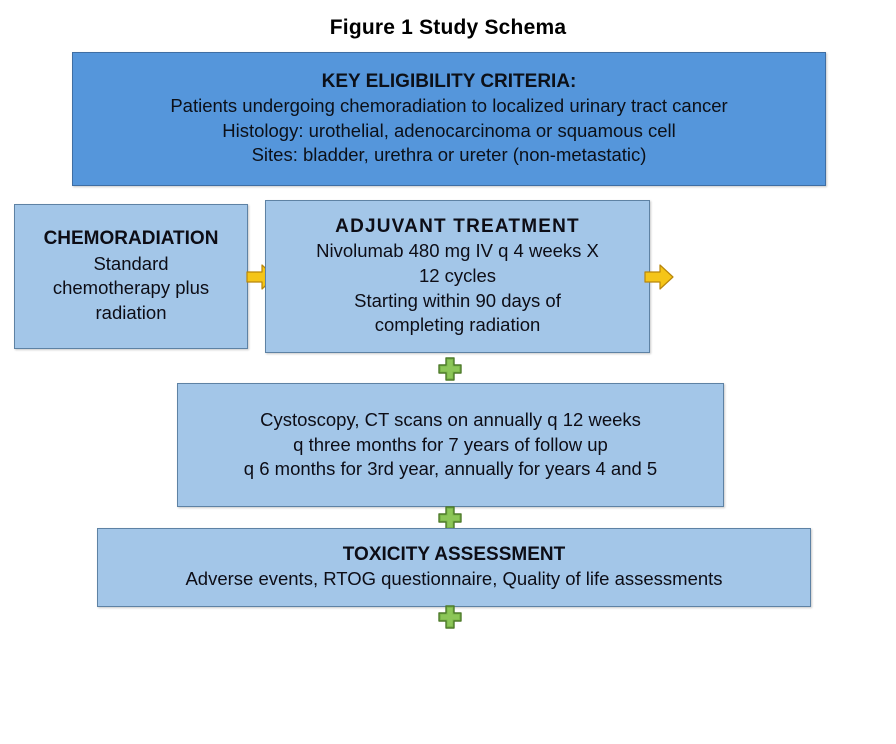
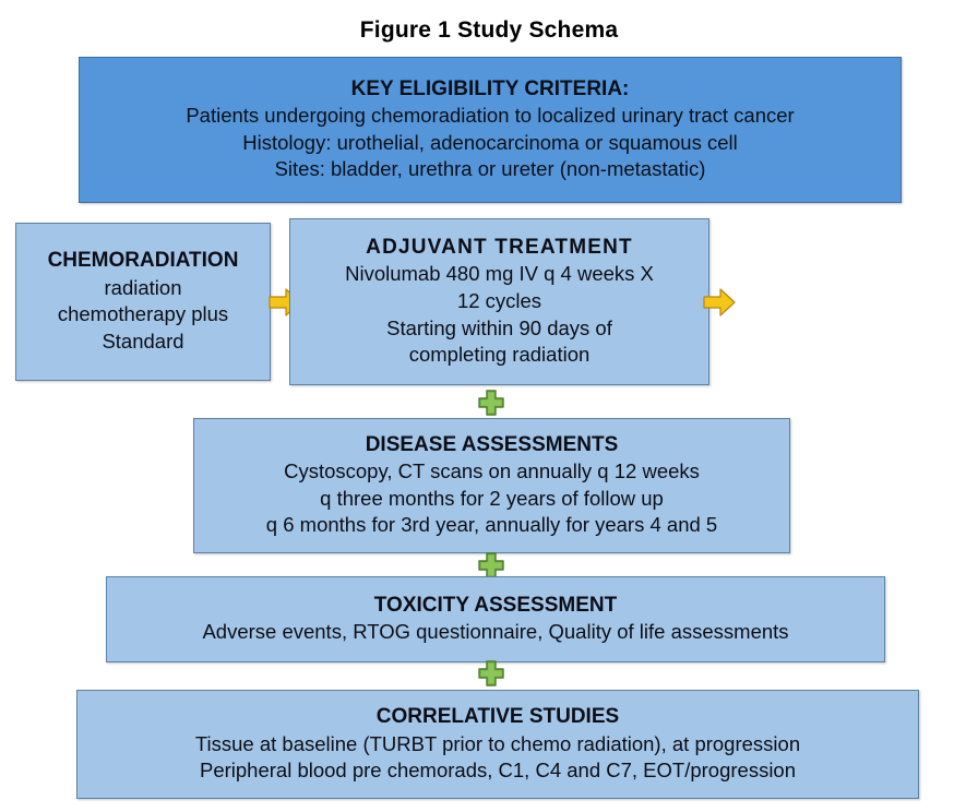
  Figure 1 Study Schema
  KEY ELIGIBILITY CRITERIA:
  Patients undergoing chemoradiation to localized urinary tract cancer
  Histology: urothelial, adenocarcinoma or squamous cell
  Sites: bladder, urethra or ureter (non-metastatic)
  CHEMORADIATION
- Standard
+ radiation
  chemotherapy plus
- radiation
+ Standard
  ADJUVANT TREATMENT
  Nivolumab 480 mg IV q 4 weeks X
  12 cycles
  Starting within 90 days of
  completing radiation
+ DISEASE ASSESSMENTS
  Cystoscopy, CT scans on annually q 12 weeks
- q three months for 7 years of follow up
+ q three months for 2 years of follow up
  q 6 months for 3rd year, annually for years 4 and 5
  TOXICITY ASSESSMENT
  Adverse events, RTOG questionnaire, Quality of life assessments
+ CORRELATIVE STUDIES
+ Tissue at baseline (TURBT prior to chemo radiation), at progression
+ Peripheral blood pre chemorads, C1, C4 and C7, EOT/progression
